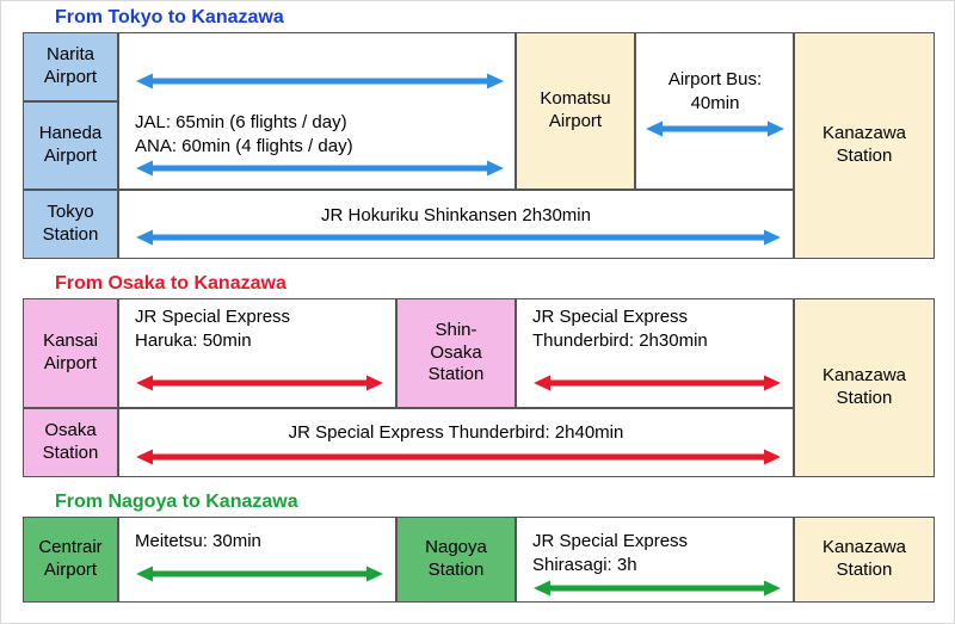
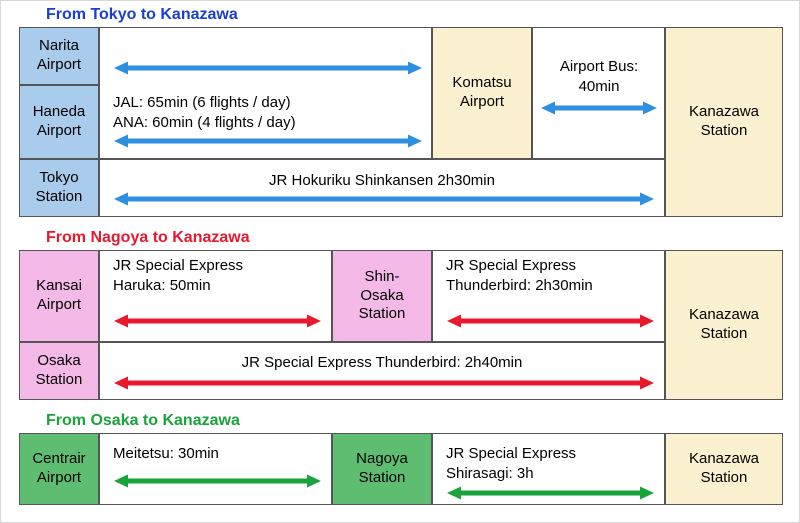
  From Tokyo to Kanazawa
  Narita
  Airport
  Haneda
  Airport
  Tokyo
  Station
  Komatsu
  Airport
  Kanazawa
  Station
  JAL: 65min (6 flights / day)
  ANA: 60min (4 flights / day)
  Airport Bus:
  40min
  JR Hokuriku Shinkansen 2h30min
- From Osaka to Kanazawa
+ From Nagoya to Kanazawa
  Kansai
  Airport
  Osaka
  Station
  Shin-
  Osaka
  Station
  Kanazawa
  Station
  JR Special Express
  Haruka: 50min
  JR Special Express
  Thunderbird: 2h30min
  JR Special Express Thunderbird: 2h40min
- From Nagoya to Kanazawa
+ From Osaka to Kanazawa
  Centrair
  Airport
  Nagoya
  Station
  Kanazawa
  Station
  Meitetsu: 30min
  JR Special Express
  Shirasagi: 3h
